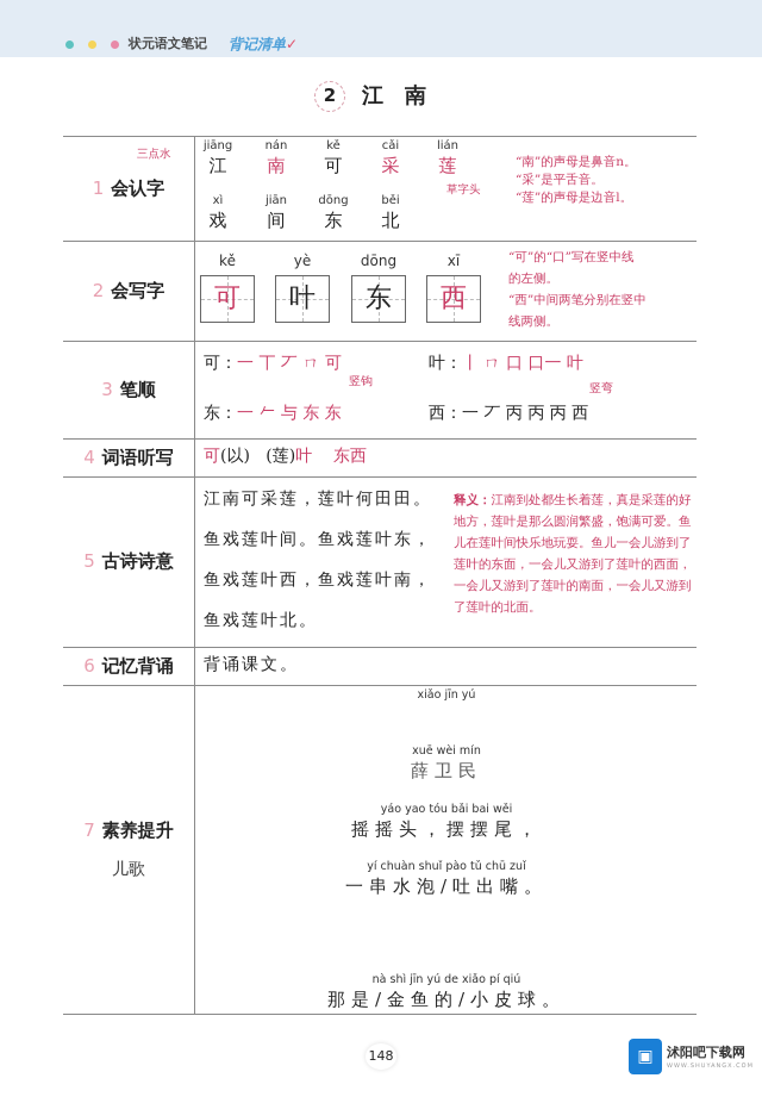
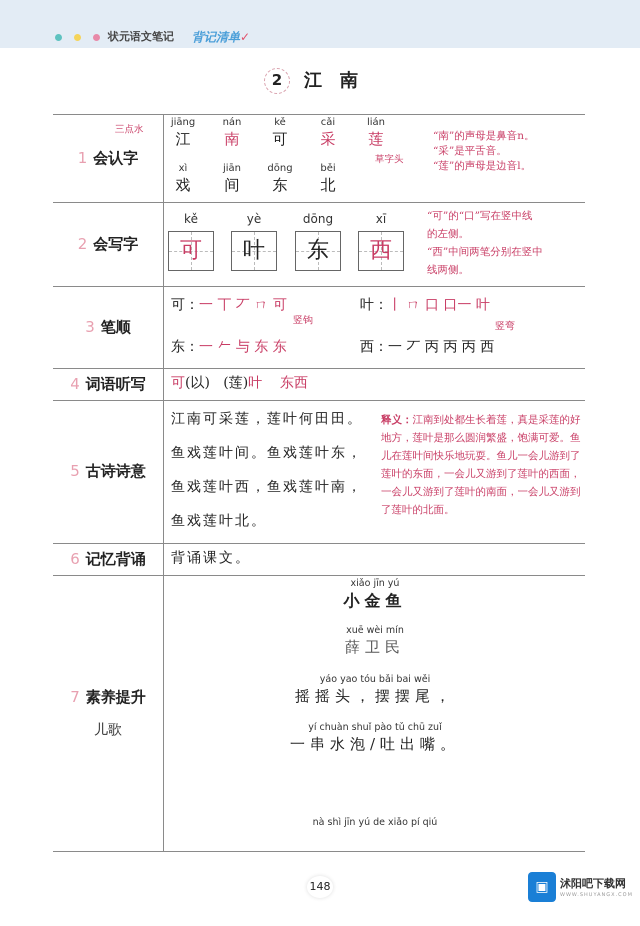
  状元语文笔记
  背记清单✓
  2 江南
  1 会认字
  三点水
  jiāng
  江
  nán
  南
  kě
  可
  cǎi
  采
  lián
  莲
  xì
  戏
  jiān
  间
  dōng
  东
  běi
  北
  草字头
  “南”的声母是鼻音n。
  “采”是平舌音。
  “莲”的声母是边音l。
  2 会写字
  kě
  可
  yè
  叶
  dōng
  东
  xī
  西
  “可”的“口”写在竖中线
  的左侧。
  “西”中间两笔分别在竖中
  线两侧。
  3 笔顺
  可：一 丅 丆 ㄇ 可
  竖钩
  叶：丨 ㄇ 口 口一 叶
  东：一 𠂉 与 东 东
  西：一 丆 丙 丙 丙 西
  竖弯
  4 词语听写
  可(以) (莲)叶 东西
  5 古诗诗意
  江南可采莲，莲叶何田田。
  鱼戏莲叶间。鱼戏莲叶东，
  鱼戏莲叶西，鱼戏莲叶南，
  鱼戏莲叶北。
  释义：江南到处都生长着莲，真是采莲的好地方，莲叶是那么圆润繁盛，饱满可爱。鱼儿在莲叶间快乐地玩耍。鱼儿一会儿游到了莲叶的东面，一会儿又游到了莲叶的西面，一会儿又游到了莲叶的南面，一会儿又游到了莲叶的北面。
  6 记忆背诵
  背诵课文。
  7 素养提升
  儿歌
  xiǎo jīn yú
+ 小金鱼
  xuē wèi mín
  薛卫民
  yáo yao tóu bǎi bai wěi
  摇摇头，摆摆尾，
  yí chuàn shuǐ pào tǔ chū zuǐ
  一串水泡/吐出嘴。
  nà shì jīn yú de xiǎo pí qiú
- 那是/金鱼的/小皮球。
  148
  ▣
  沭阳吧下载网
